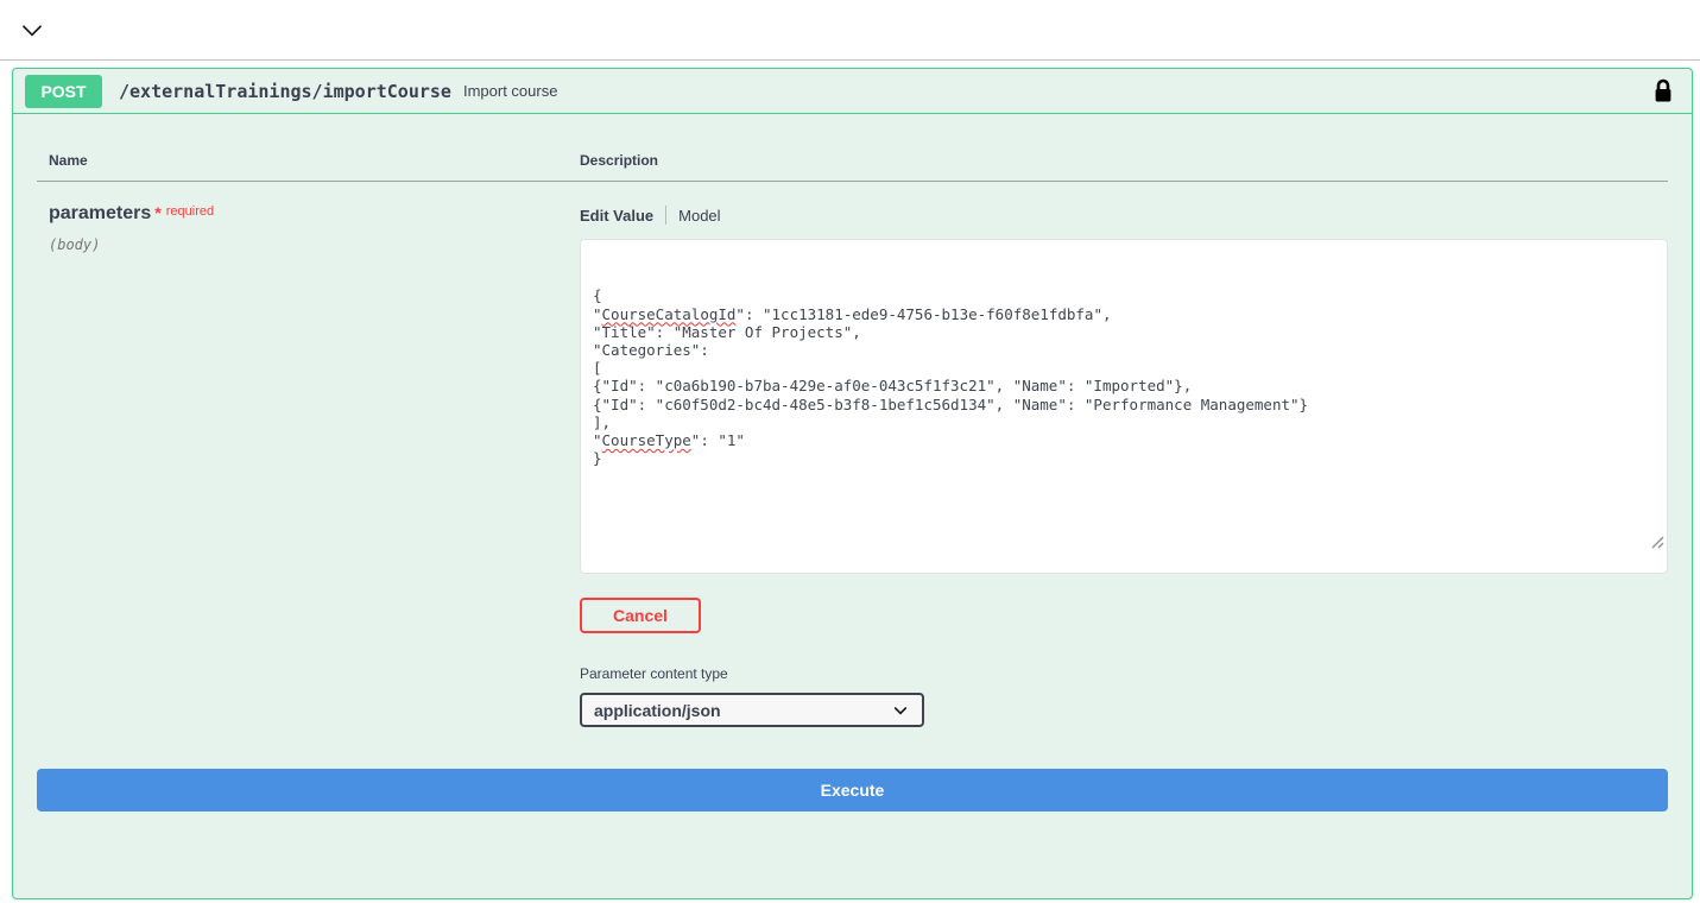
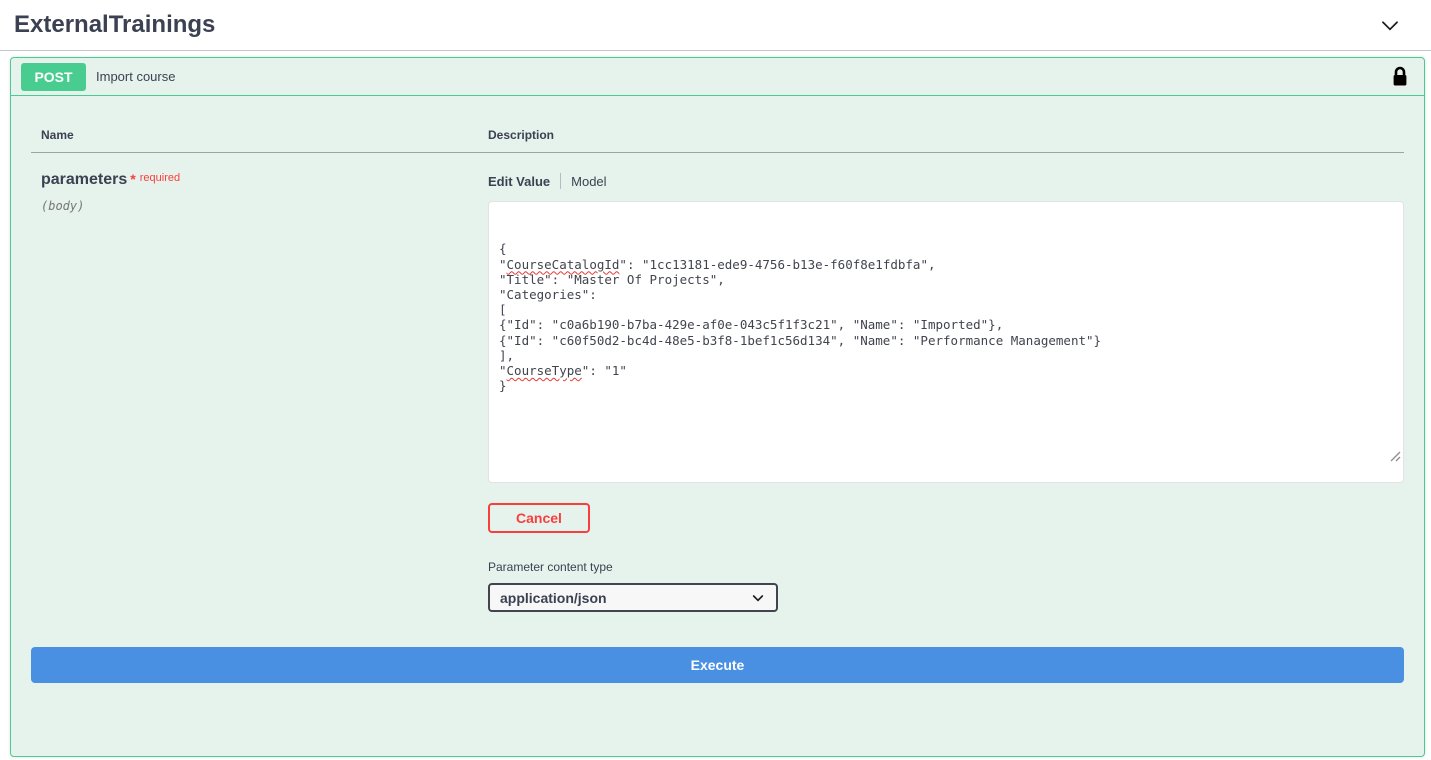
+ ExternalTrainings
  POST
- /externalTrainings/importCourse
  Import course
  Name	Description
  parameters * required (body)	Edit Value Model {"CourseCatalogId": "1cc13181-ede9-4756-b13e-f60f8e1fdbfa","Title": "Master Of Projects","Categories":[{"Id": "c0a6b190-b7ba-429e-af0e-043c5f1f3c21", "Name": "Imported"},{"Id": "c60f50d2-bc4d-48e5-b3f8-1bef1c56d134", "Name": "Performance Management"}],"CourseType": "1"} Cancel Parameter content type application/json
  Execute
